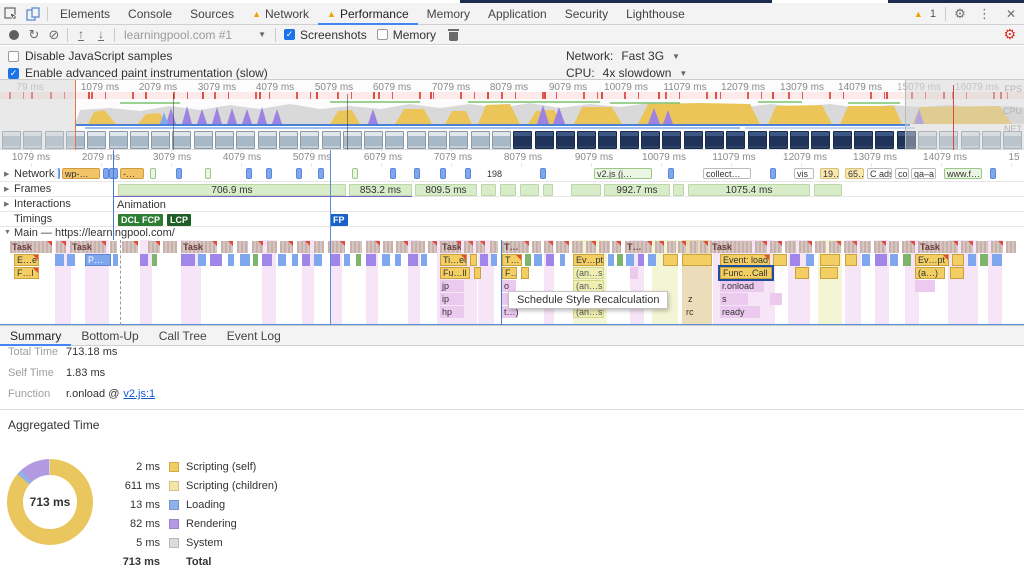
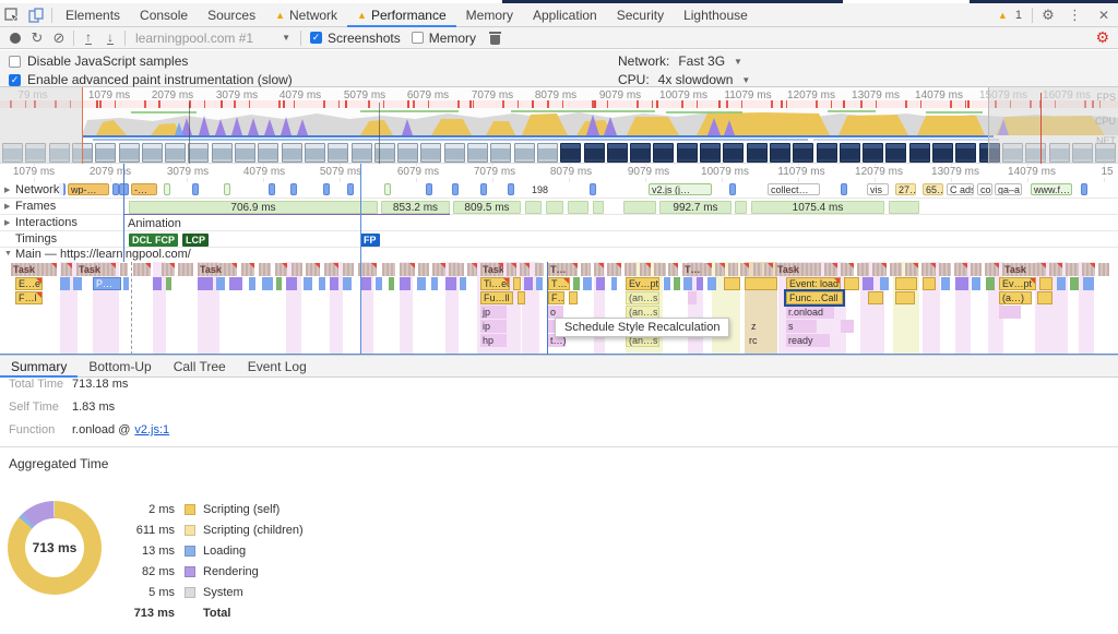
  Elements
  Console
  Sources
  ▲
  Network
  ▲
  Performance
  Memory
  Application
  Security
  Lighthouse
  ▲
  1
  ⚙
  ⋮
  ✕
  ↻
  ⊘
  ↑
  ↓
  learningpool.com #1
  ▼
  ✓
  Screenshots
  Memory
  ⚙
  Disable JavaScript samples
  ✓
  Enable advanced paint instrumentation (slow)
  Network:
  Fast 3G
  ▼
  CPU:
  4x slowdown
  ▼
  79 ms
  1079 ms
  2079 ms
  3079 ms
  4079 ms
  5079 ms
  6079 ms
  7079 ms
  8079 ms
  9079 ms
  10079 ms
  11079 ms
  12079 ms
  13079 ms
  14079 ms
  1079 ms
  16079 ms
  FPS
  CPU
  NET
  1079 ms
  2079 ms
  3079 ms
  4079 ms
  5079 ms
  6079 ms
  7079 ms
  8079 ms
  9079 ms
  10079 ms
  11079 ms
  12079 ms
  13079 ms
  14079 ms
  15
  Network
  wp-…
  -…
  198
  v2.js (j…
  collect…
  vis
- 19…
+ 27…
  65…
  C ads
  co
  ga–a
  www.f…
  Frames
  706.9 ms
  853.2 ms
  809.5 ms
  992.7 ms
  1075.4 ms
  Interactions
  Animation
  Timings
  DCL
  FCP
  LCP
  FP
  Main — https://learnngpool.com/
  Schedule Style Recalculation
  Task
  Task
  Task
  Task
  T…
  T…
  Task
  Task
  E…e
  P…
  Ti…ed
  T…
  Ev…pt
  Event: load
  Ev…pt
  F…l
  Fu…ll
  F…
  (an…s
  Func…Call
  (a…)
  jp
  o
  (an…s
  r.onload
  ip
  z
  s
  hp
  t…)
  (an…s
  rc
  ready
  Summary
  Bottom-Up
  Call Tree
  Event Log
  Total Time
  713.18 ms
  Self Time
  1.83 ms
  Function
  r.onload @
  v2.js:1
  Aggregated Time
  713 ms
  2 ms
  Scripting (self)
  611 ms
  Scripting (children)
  13 ms
  Loading
  82 ms
  Rendering
  5 ms
  System
  713 ms
  Total
